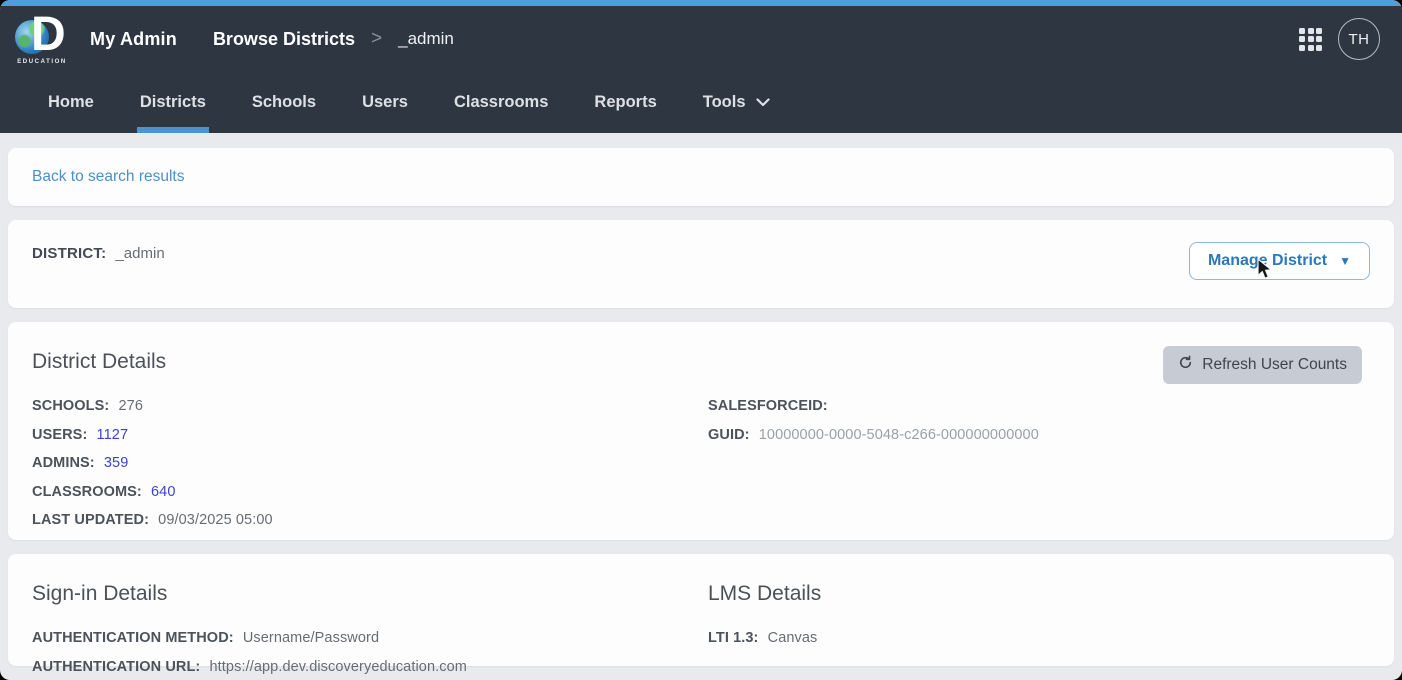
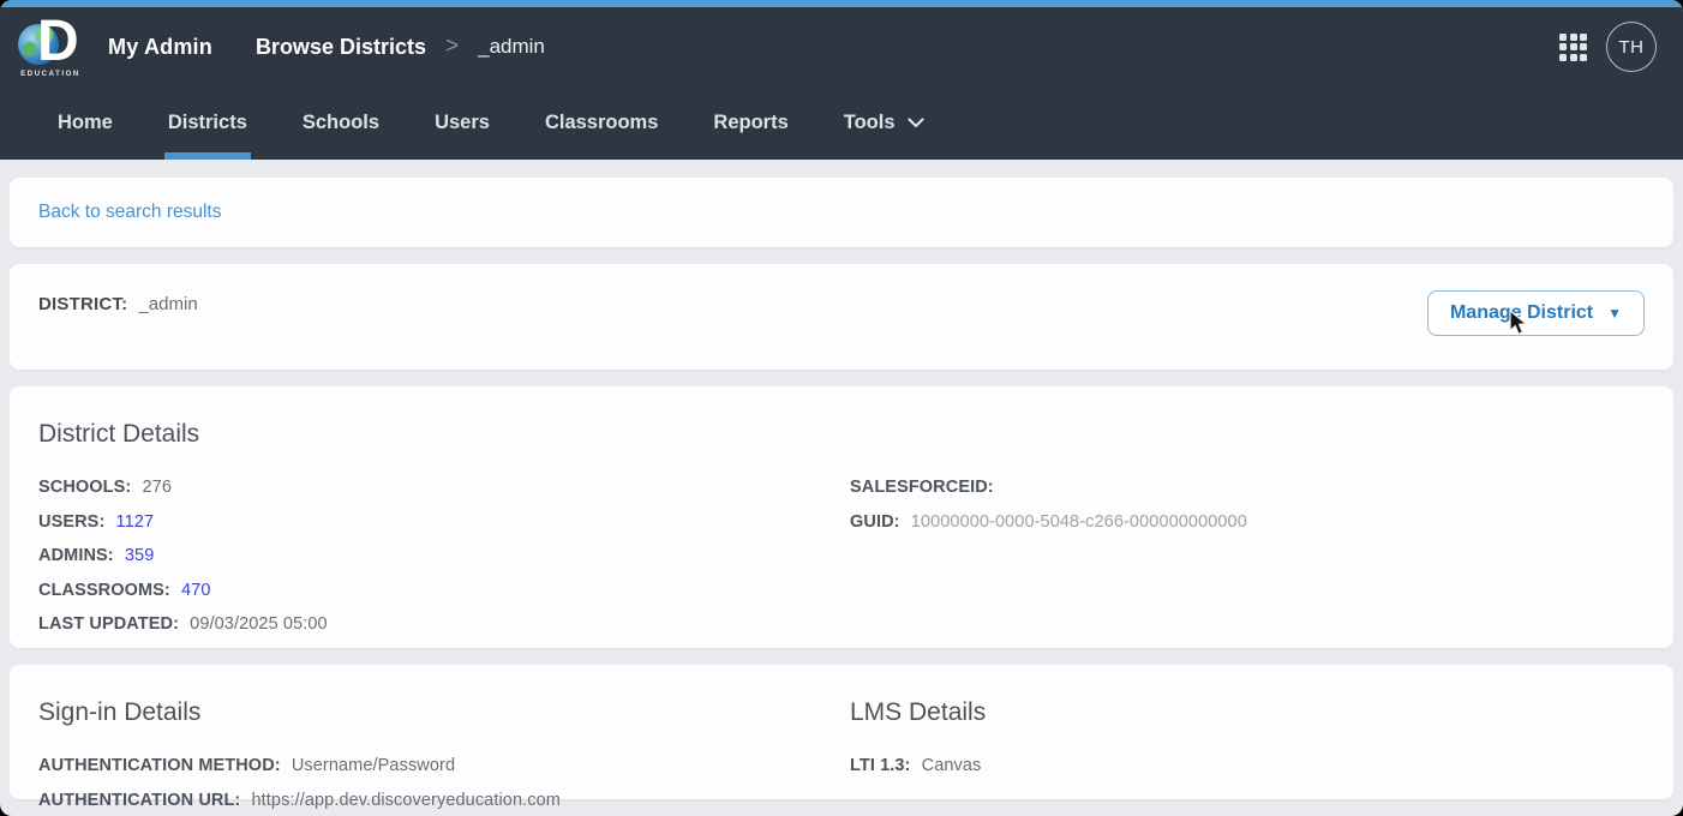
  D
  My Admin
  Browse Districts
  >
  _admin
  TH
  Home
  Districts
  Schools
  Users
  Classrooms
  Reports
  Tools
  Back to search results
  DISTRICT: _admin
  Manage District
  ▼
  District Details
- Refresh User Counts
  SCHOOLS: 276
  USERS: 1127
  ADMINS: 359
- CLASSROOMS: 640
+ CLASSROOMS: 470
  LAST UPDATED: 09/03/2025 05:00
  SALESFORCEID:
  GUID: 10000000-0000-5048-c266-000000000000
  Sign-in Details
  AUTHENTICATION METHOD: Username/Password
  AUTHENTICATION URL: https://app.dev.discoveryeducation.com
  LMS Details
  LTI 1.3: Canvas
